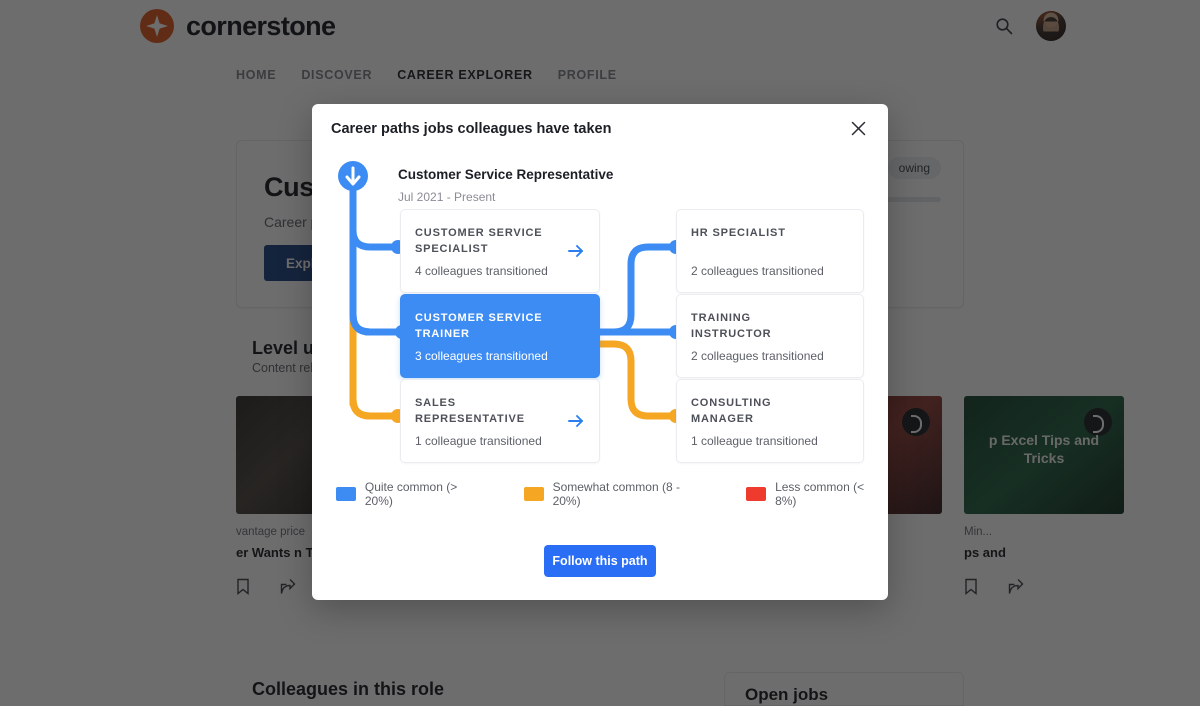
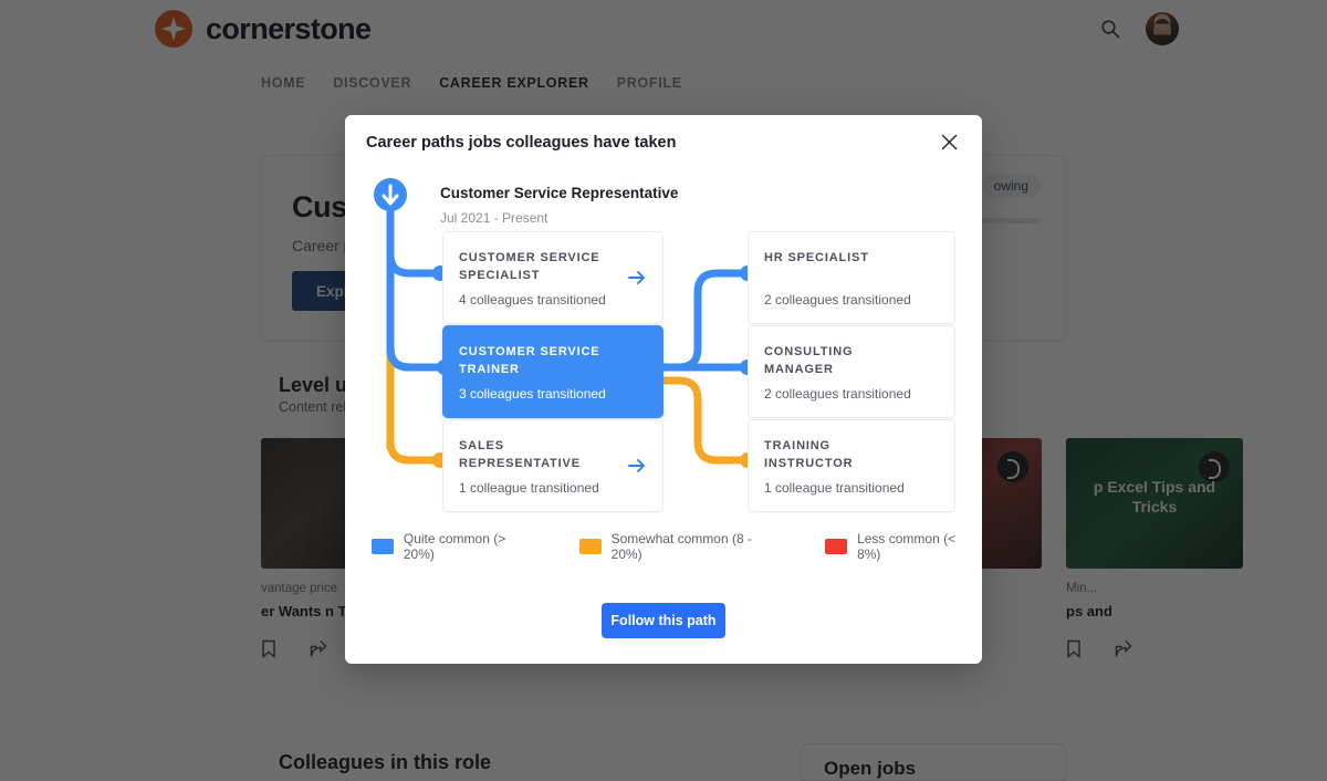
  cornerstone
  HOME
  DISCOVER
  CAREER EXPLORER
  PROFILE
  Career
  owing
  Level u
  Content re
  vantage price
  er Wants n T
  p Excel Tips and Tricks
  Min...
  ps and
  Colleagues in this role
  Open jobs
  Career paths jobs colleagues have taken
  Customer Service Representative
  Jul 2021 - Present
  CUSTOMER SERVICE SPECIALIST
  4 colleagues transitioned
  CUSTOMER SERVICE TRAINER
  3 colleagues transitioned
  SALES REPRESENTATIVE
  1 colleague transitioned
  HR SPECIALIST
  2 colleagues transitioned
- TRAINING INSTRUCTOR
+ CONSULTING MANAGER
  2 colleagues transitioned
- CONSULTING MANAGER
+ TRAINING INSTRUCTOR
  1 colleague transitioned
  Quite common (> 20%)
  Somewhat common (8 - 20%)
  Less common (< 8%)
  Follow this path
